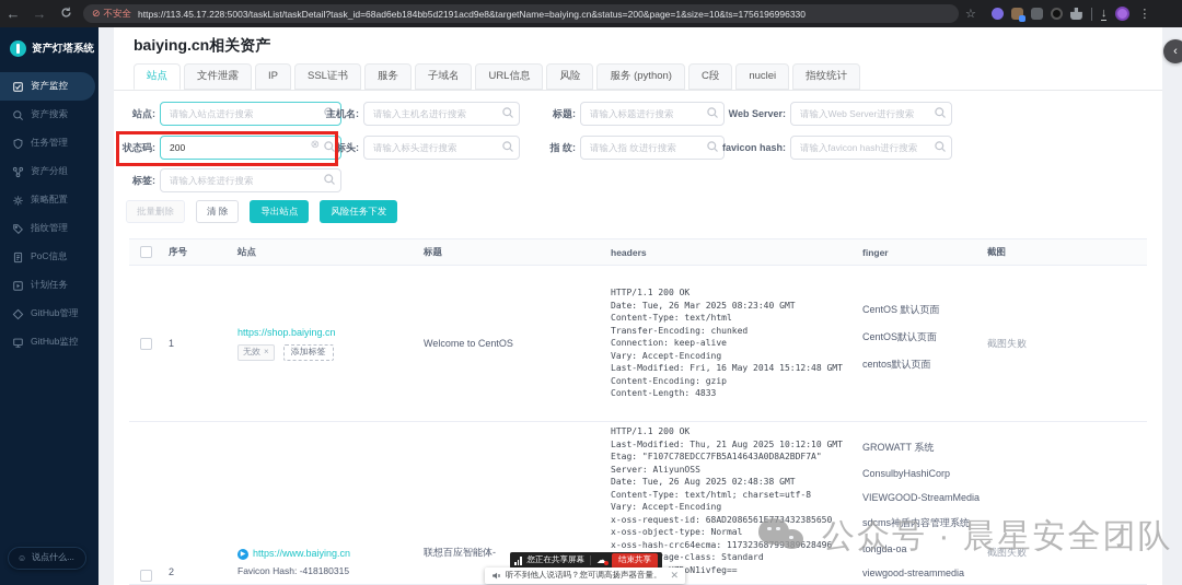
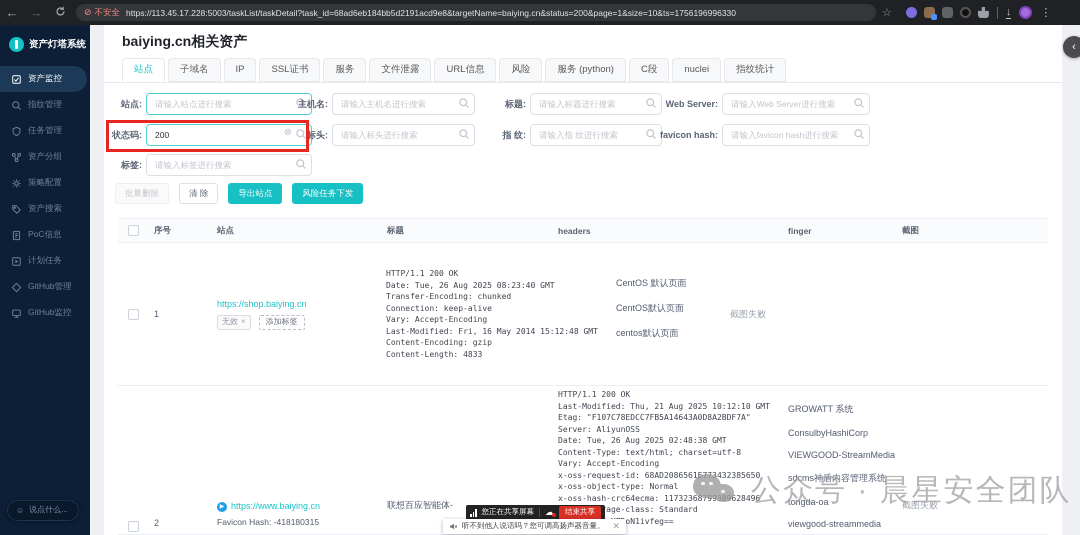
  ←
  →
  ⊘
  不安全
  https://113.45.17.228:5003/taskList/taskDetail?task_id=68ad6eb184bb5d2191acd9e8&targetName=baiying.cn&status=200&page=1&size=10&ts=1756196996330
  ☆
  ↓
  ⋮
  资产灯塔系统
  资产监控
- 资产搜索
+ 指纹管理
  任务管理
  资产分组
  策略配置
- 指纹管理
+ 资产搜索
  PoC信息
  计划任务
  GitHub管理
  GitHub监控
  ☺
  说点什么...
  baiying.cn相关资产
  站点
- 文件泄露
+ 子域名
  IP
  SSL证书
  服务
- 子域名
+ 文件泄露
  URL信息
  风险
  服务 (python)
  C段
  nuclei
  指纹统计
  站点:
  请输入站点进行搜索
  主机名:
  请输入主机名进行搜索
  标题:
  请输入标题进行搜索
  Web Server:
  请输入Web Server进行搜索
  状态码:
  200
  ⊗
  标头:
  请输入标头进行搜索
  指 纹:
  请输入指 纹进行搜索
  favicon hash:
  请输入favicon hash进行搜索
  标签:
  请输入标签进行搜索
  批量删除
  清 除
  导出站点
  风险任务下发
  序号
  站点
  标题
  headers
  finger
  截图
  1
  https://shop.baiying.cn
  无效 ×
  添加标签
- Welcome to CentOS
  HTTP/1.1 200 OK
- Date: Tue, 26 Mar 2025 08:23:40 GMT
+ Date: Tue, 26 Aug 2025 08:23:40 GMT
- Content-Type: text/html
  Transfer-Encoding: chunked
  Connection: keep-alive
  Vary: Accept-Encoding
  Last-Modified: Fri, 16 May 2014 15:12:48 GMT
  Content-Encoding: gzip
  Content-Length: 4833
  CentOS 默认页面
  CentOS默认页面
  centos默认页面
  截图失败
  2
  https://www.baiying.cn
  Favicon Hash: -418180315
  联想百应智能体-
  HTTP/1.1 200 OK
  Last-Modified: Thu, 21 Aug 2025 10:12:10 GMT
  Etag: "F107C78EDCC7FB5A14643A0D8A2BDF7A"
  Server: AliyunOSS
  Date: Tue, 26 Aug 2025 02:48:38 GMT
  Content-Type: text/html; charset=utf-8
  Vary: Accept-Encoding
  x-oss-request-id: 68AD2086561E773432385650
  x-oss-object-type: Normal
  x-oss-hash-crc64ecma: 11732368799389628496
  GROWATT 系统
  ConsulbyHashiCorp
  VIEWGOOD-StreamMedia
  sdcms神盾内容管理系统
  tongda-oa
  viewgood-streammedia
  截图失败
  公众号 · 晨星安全团队
  您正在共享屏幕
  ☁
  结束共享
  听不到他人说话吗？您可调高扬声器音量。
  ✕
  ‹
